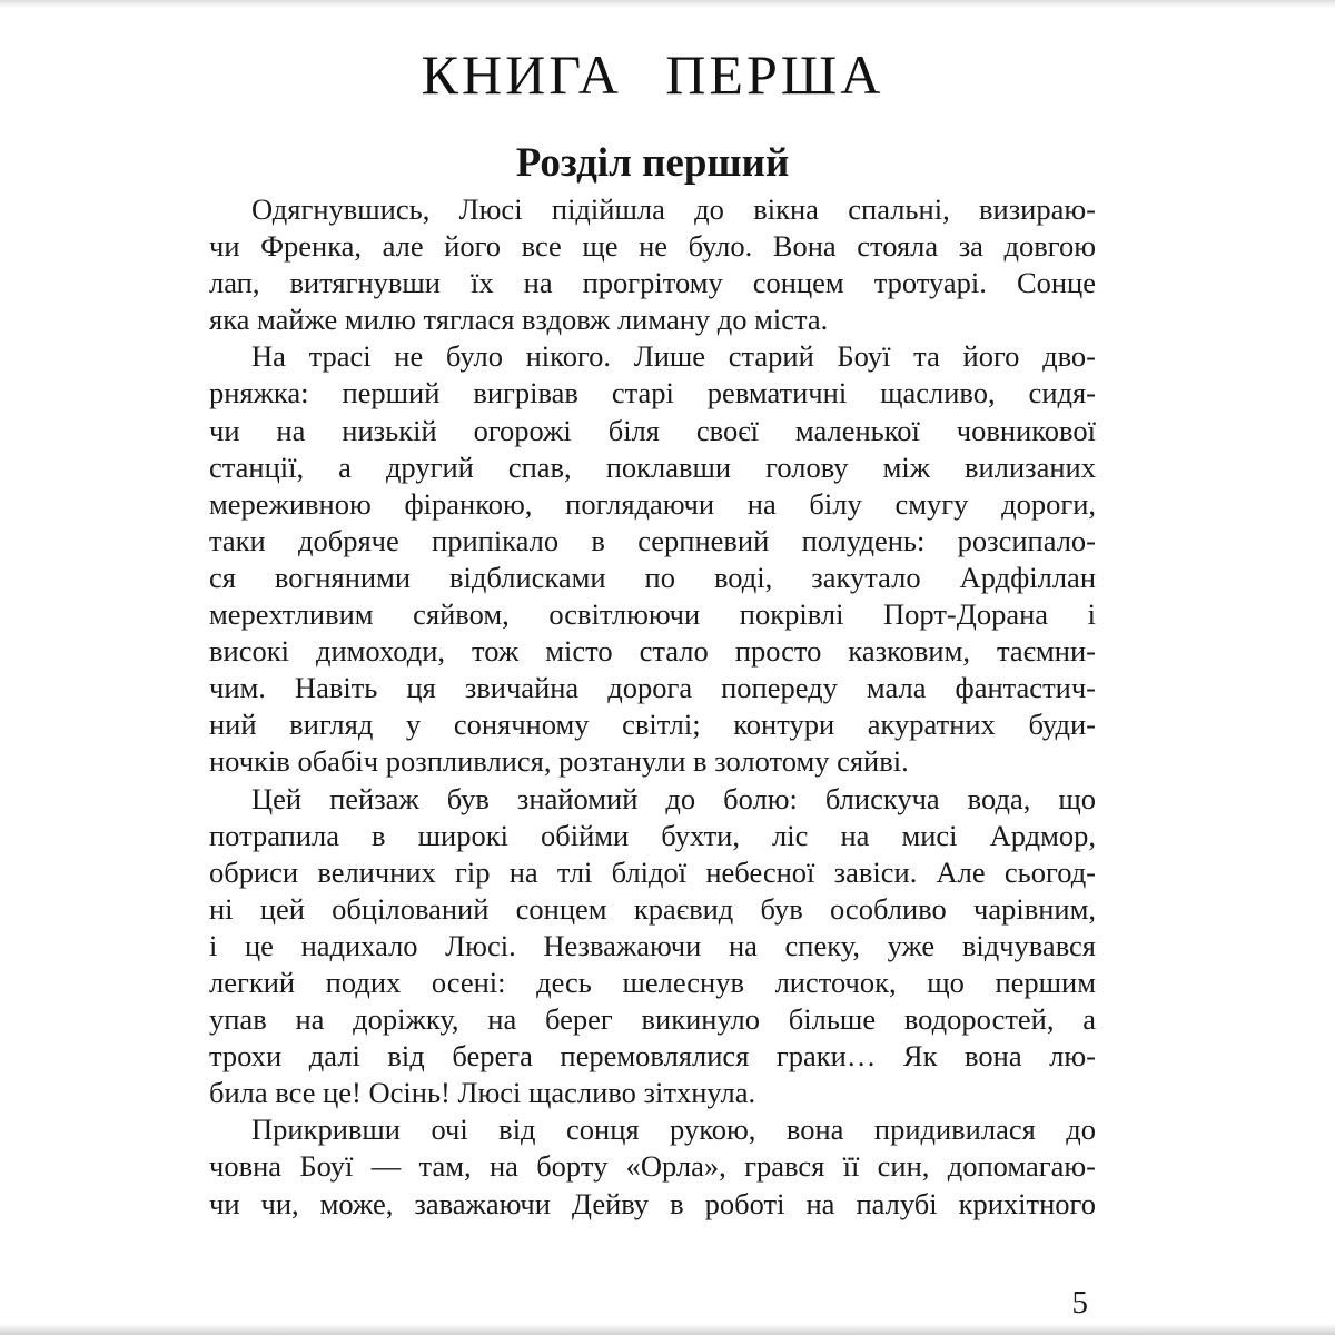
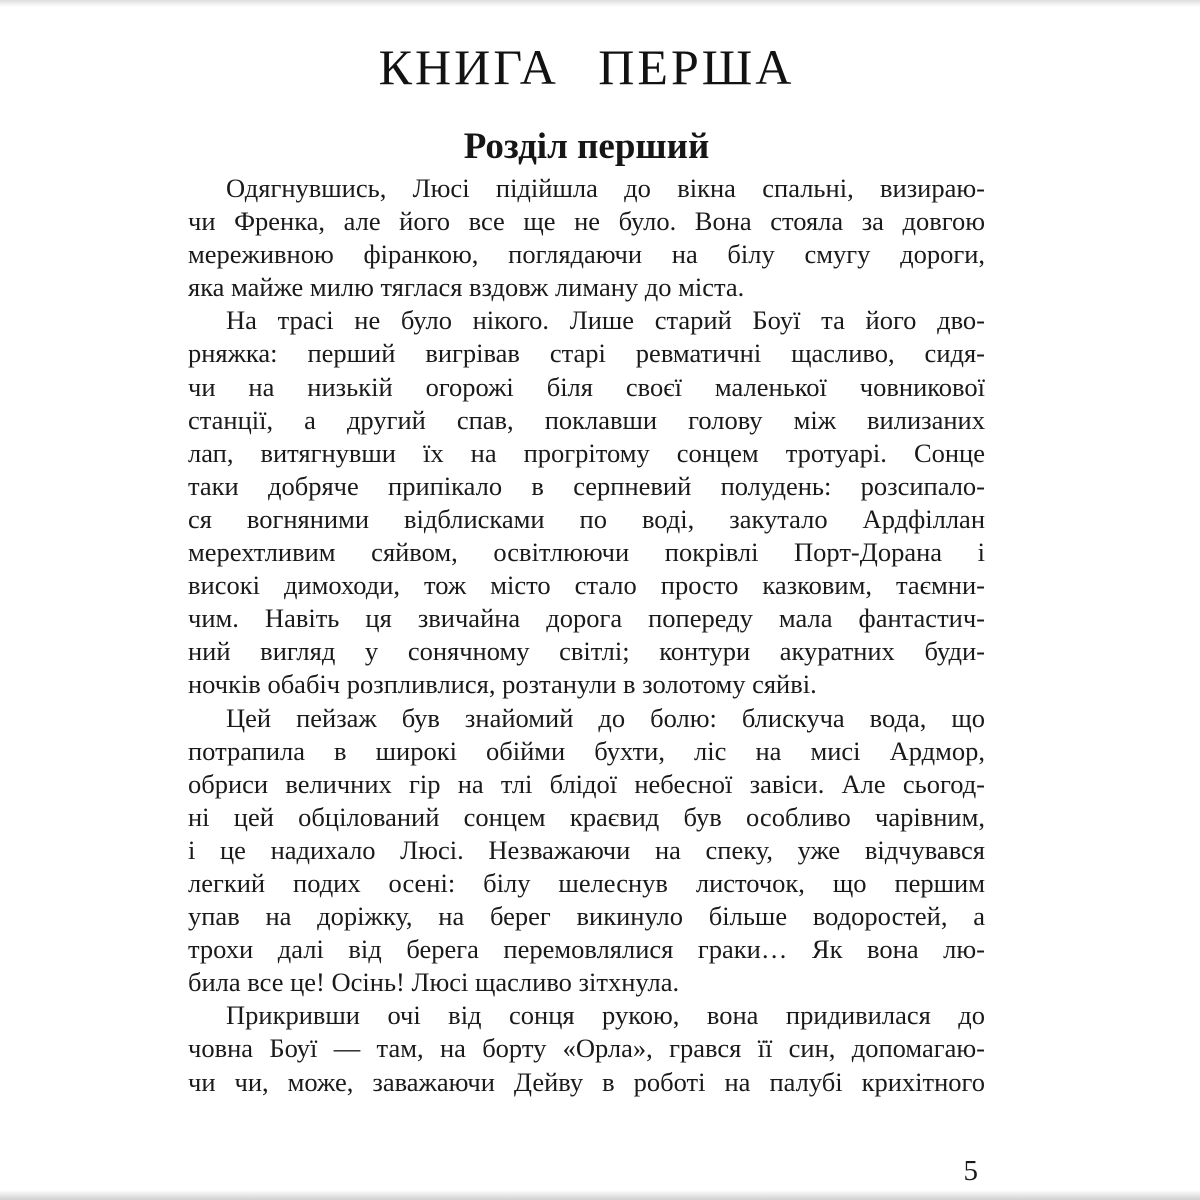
  КНИГА ПЕРША
  Розділ перший
  Одягнувшись, Люсі підійшла до вікна спальні, визираю-
  чи Френка, але його все ще не було. Вона стояла за довгою
- лап, витягнувши їх на прогрітому сонцем тротуарі. Сонце
+ мереживною фіранкою, поглядаючи на білу смугу дороги,
  яка майже милю тяглася вздовж лиману до міста.
  На трасі не було нікого. Лише старий Боуї та його дво-
  рняжка: перший вигрівав старі ревматичні щасливо, сидя-
  чи на низькій огорожі біля своєї маленької човникової
  станції, а другий спав, поклавши голову між вилизаних
- мереживною фіранкою, поглядаючи на білу смугу дороги,
+ лап, витягнувши їх на прогрітому сонцем тротуарі. Сонце
  таки добряче припікало в серпневий полудень: розсипало-
  ся вогняними відблисками по воді, закутало Ардфіллан
  мерехтливим сяйвом, освітлюючи покрівлі Порт-Дорана і
  високі димоходи, тож місто стало просто казковим, таємни-
  чим. Навіть ця звичайна дорога попереду мала фантастич-
  ний вигляд у сонячному світлі; контури акуратних буди-
  ночків обабіч розпливлися, розтанули в золотому сяйві.
  Цей пейзаж був знайомий до болю: блискуча вода, що
  потрапила в широкі обійми бухти, ліс на мисі Ардмор,
  обриси величних гір на тлі блідої небесної завіси. Але сьогод-
  ні цей обцілований сонцем краєвид був особливо чарівним,
  і це надихало Люсі. Незважаючи на спеку, уже відчувався
- легкий подих осені: десь шелеснув листочок, що першим
+ легкий подих осені: білу шелеснув листочок, що першим
  упав на доріжку, на берег викинуло більше водоростей, а
  трохи далі від берега перемовлялися граки… Як вона лю-
  била все це! Осінь! Люсі щасливо зітхнула.
  Прикривши очі від сонця рукою, вона придивилася до
  човна Боуї — там, на борту «Орла», грався її син, допомагаю-
  чи чи, може, заважаючи Дейву в роботі на палубі крихітного
  5
